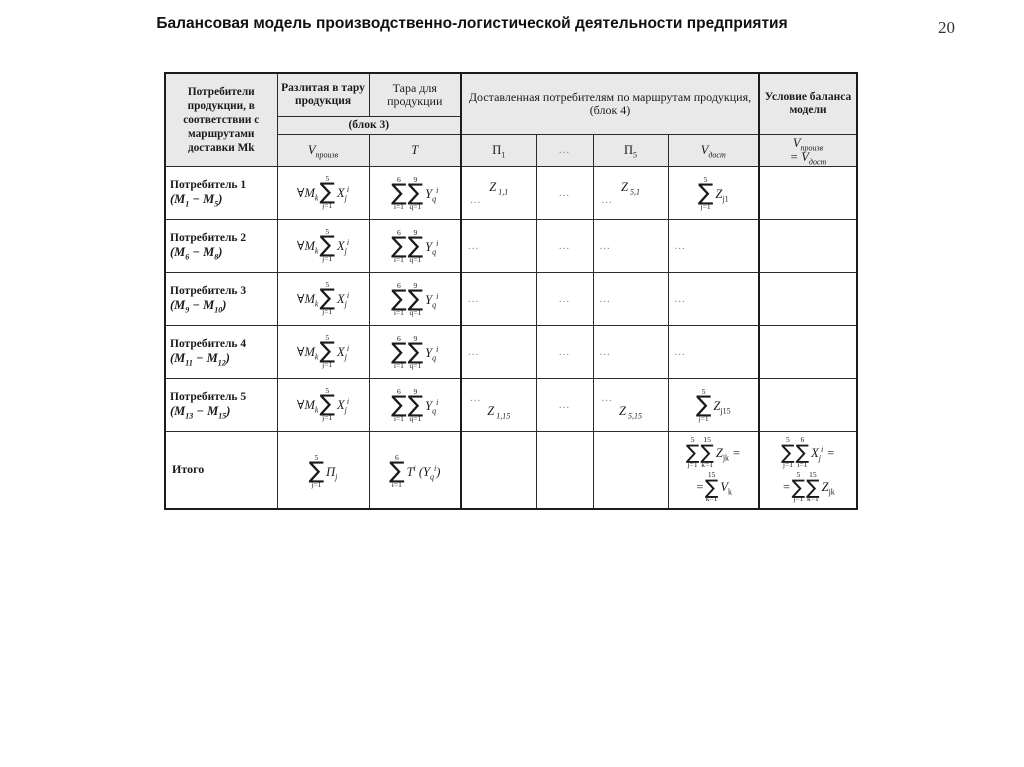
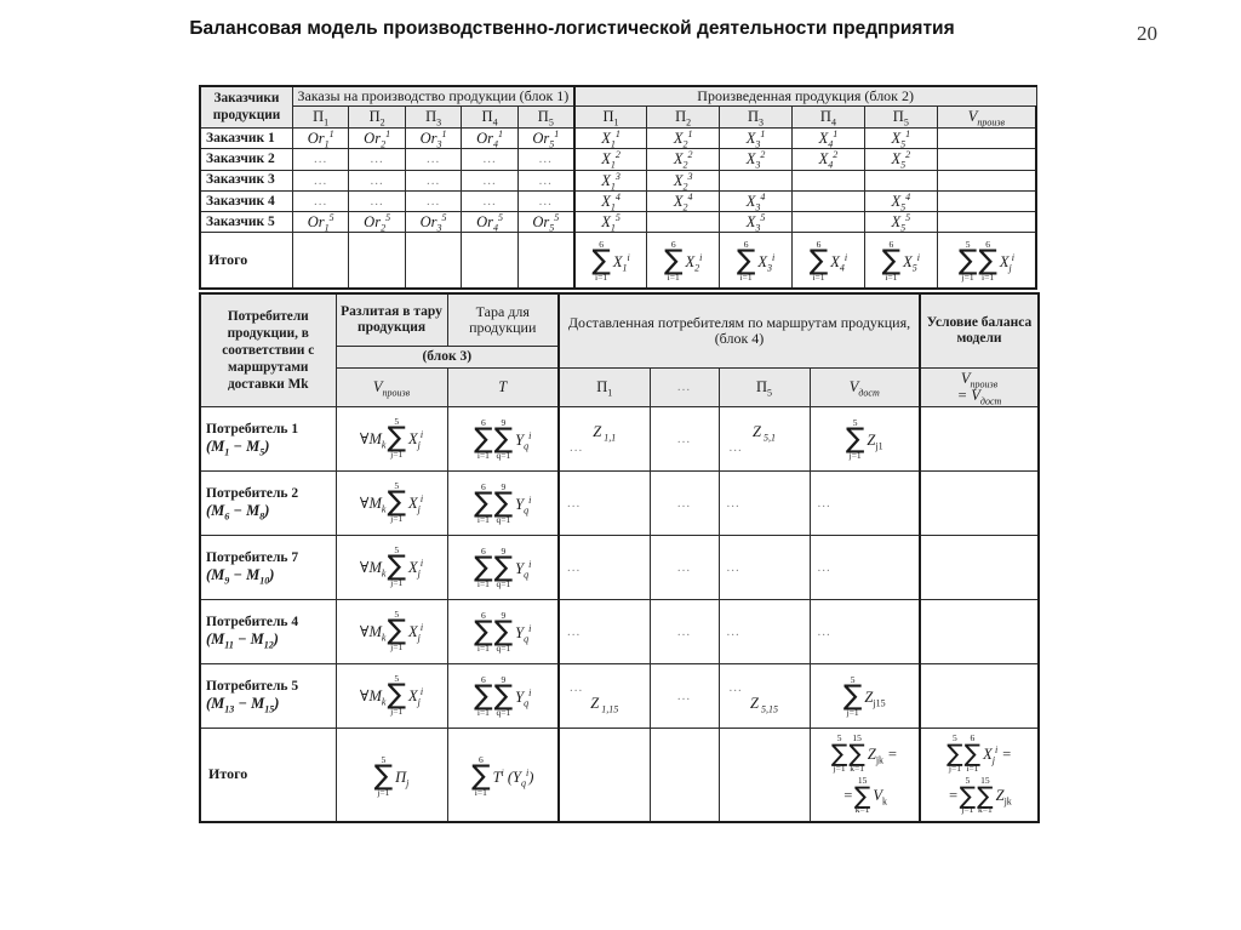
  Балансовая модель производственно-логистической деятельности предприятия
  20
+ Заказчики продукции	Заказы на производство продукции (блок 1)	Произведенная продукция (блок 2)
+ П1	П2	П3	П4	П5	П1	П2	П3	П4	П5	Vпроизв
+ Заказчик 1	Or11	Or21	Or31	Or41	Or51	X11	X21	X31	X41	X51
+ Заказчик 2	...	...	...	...	...	X12	X22	X32	X42	X52
+ Заказчик 3	...	...	...	...	...	X13	X23
+ Заказчик 4	...	...	...	...	...	X14	X24	X34		X54
+ Заказчик 5	Or15	Or25	Or35	Or45	Or55	X15		X35		X55
+ Итого						6∑i=1X1i	6∑i=1X2i	6∑i=1X3i	6∑i=1X4i	6∑i=1X5i	5∑j=16∑i=1Xji
  Потребители продукции, в соответствии с маршрутами доставки Mk	Разлитая в тару продукция	Тара для продукции	Доставленная потребителям по маршрутам продукция, (блок 4)	Условие баланса модели
  (блок 3)
  Vпроизв	T	П1	...	П5	Vдост	Vпроизв= Vдост
  Потребитель 1 (M1 − M5)	∀Mk5∑j=1Xji	6∑i=19∑q=1Yqi	Z 1,1 ...	...	Z 5,1 ...	5∑j=1Zj1
  Потребитель 2 (M6 − M8)	∀Mk5∑j=1Xji	6∑i=19∑q=1Yqi	...	...	...	...
- Потребитель 3 (M9 − M10)	∀Mk5∑j=1Xji	6∑i=19∑q=1Yqi	...	...	...	...
+ Потребитель 7 (M9 − M10)	∀Mk5∑j=1Xji	6∑i=19∑q=1Yqi	...	...	...	...
  Потребитель 4 (M11 − M12)	∀Mk5∑j=1Xji	6∑i=19∑q=1Yqi	...	...	...	...
  Потребитель 5 (M13 − M15)	∀Mk5∑j=1Xji	6∑i=19∑q=1Yqi	... Z 1,15	...	... Z 5,15	5∑j=1Zj15
  Итого	5∑j=1Пj	6∑i=1Ti (Yqi)				5∑j=115∑k=1Zjk = =15∑k=1Vk	5∑j=16∑i=1Xji = =5∑j=115∑k=1Zjk
